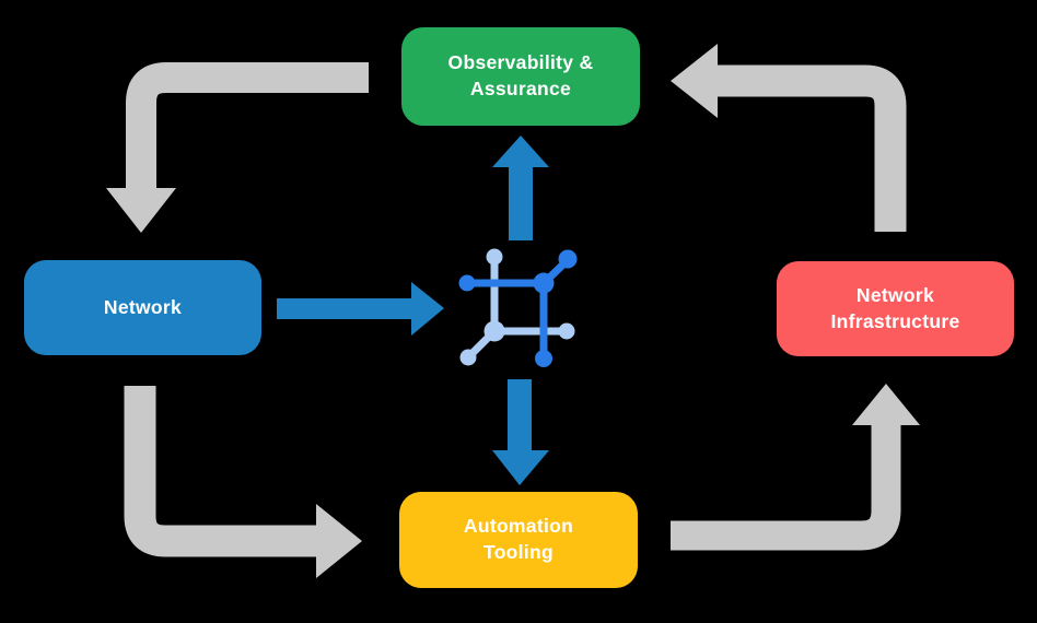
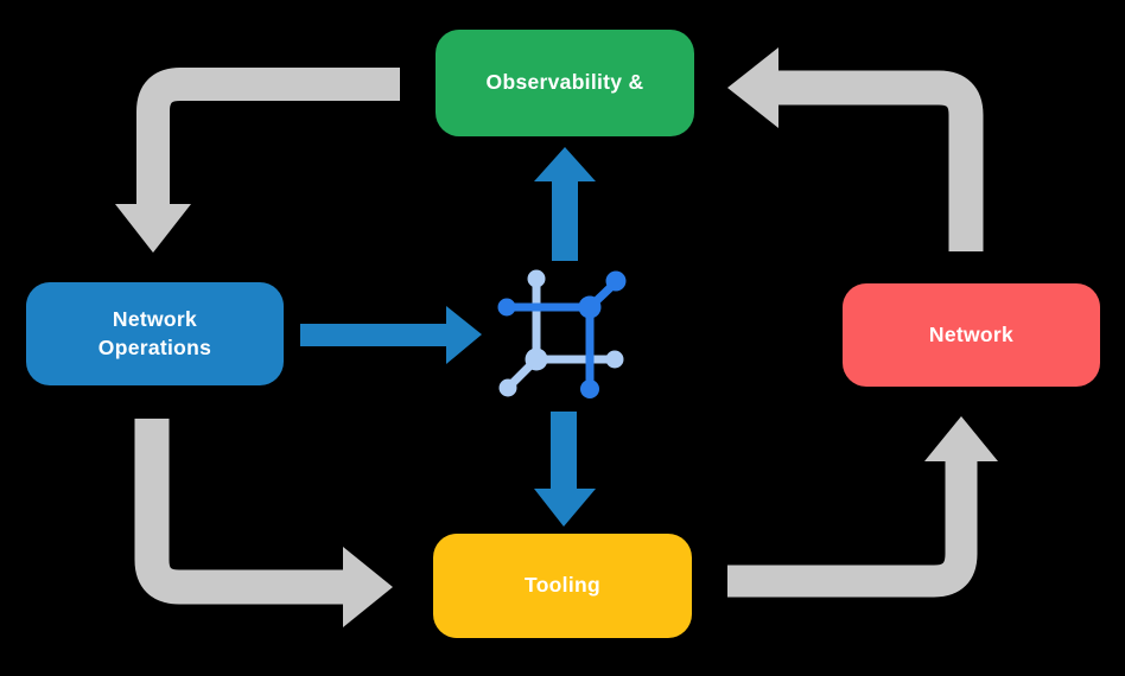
  Observability &
- Assurance
  Network
+ Operations
  Network
- Infrastructure
- Automation
  Tooling
